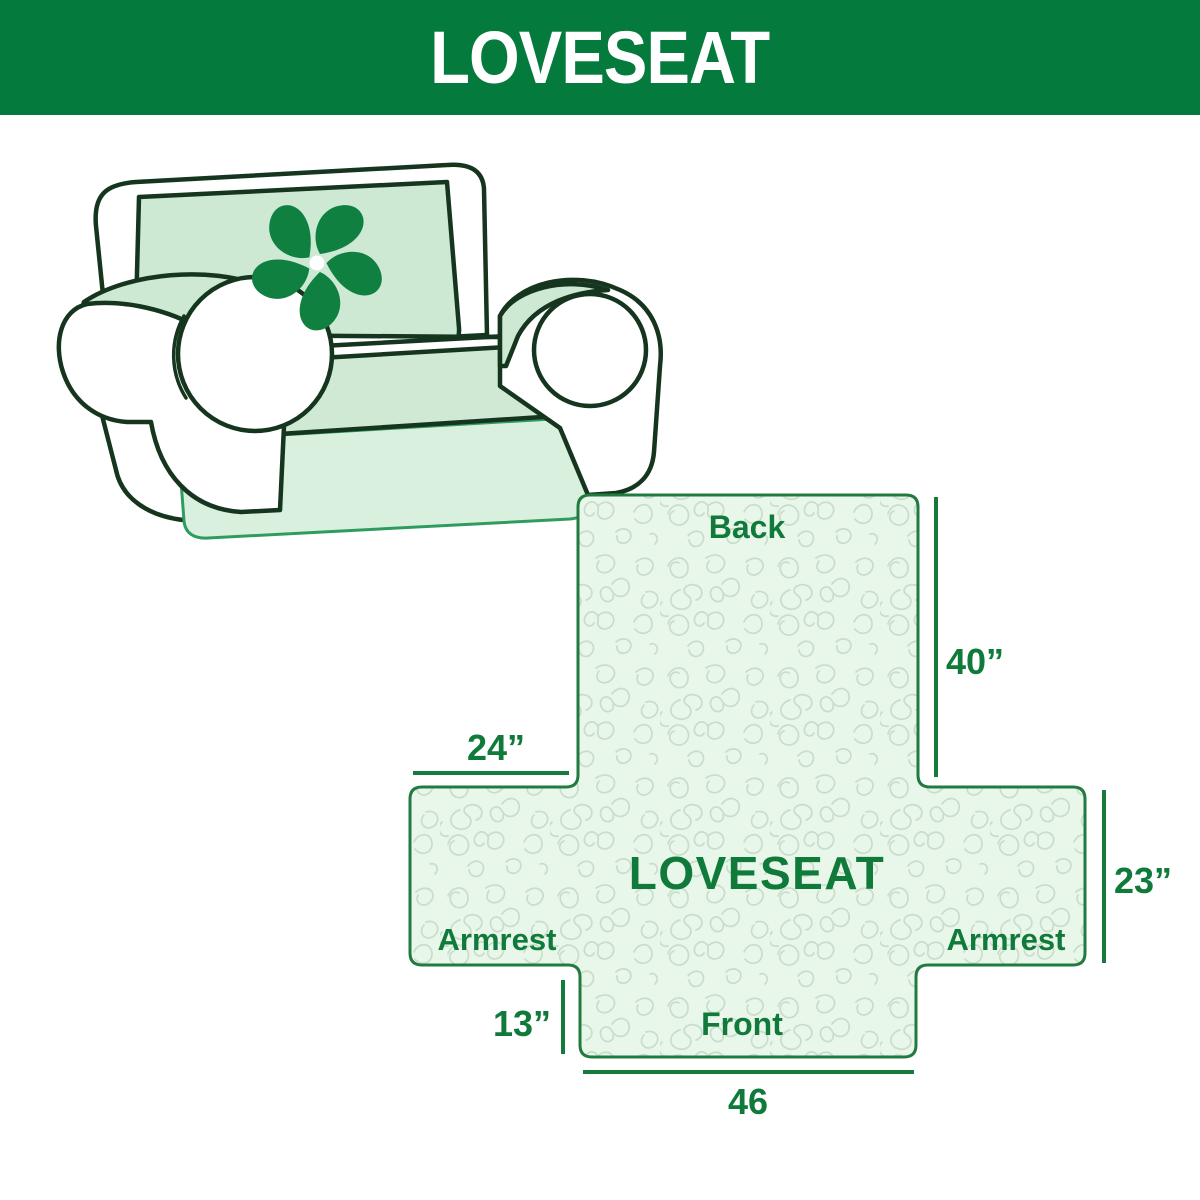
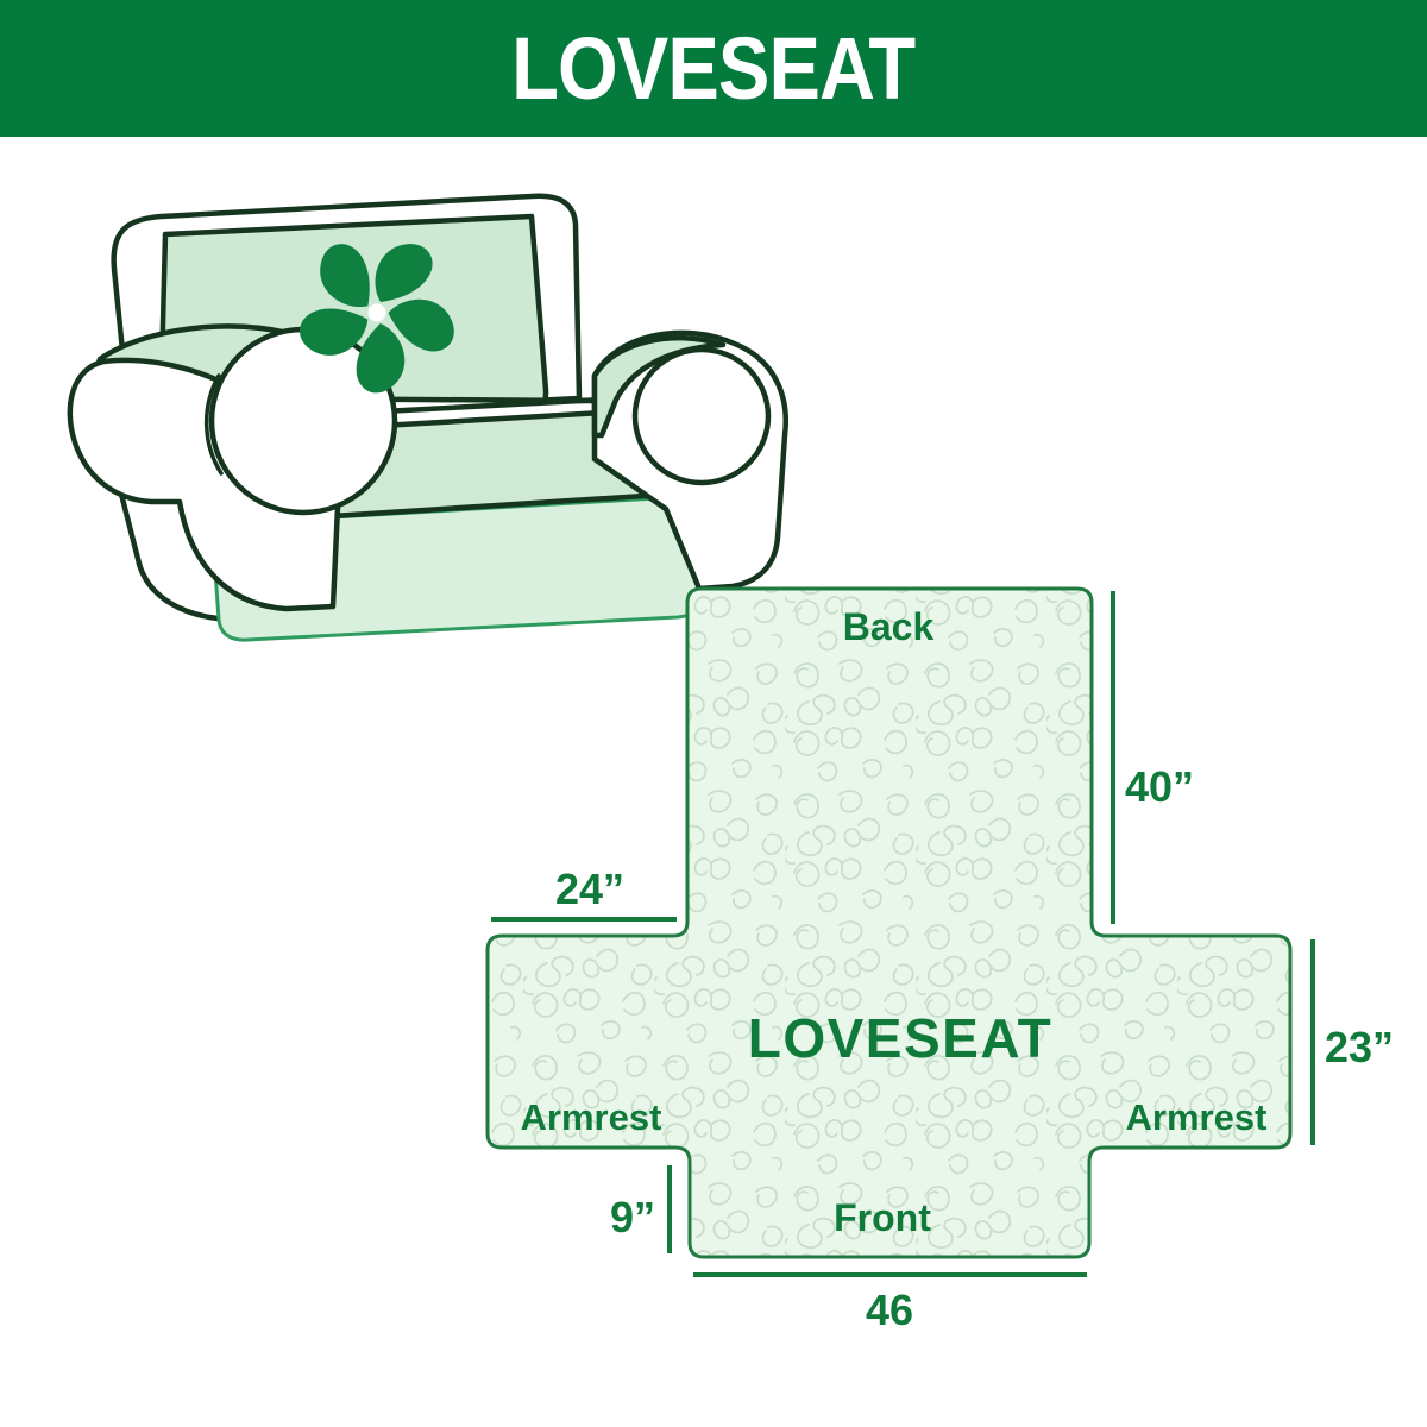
  LOVESEAT
  Back
  LOVESEAT
  Armrest
  Armrest
  Front
  40”
  24”
  23”
- 13”
+ 9”
  46
